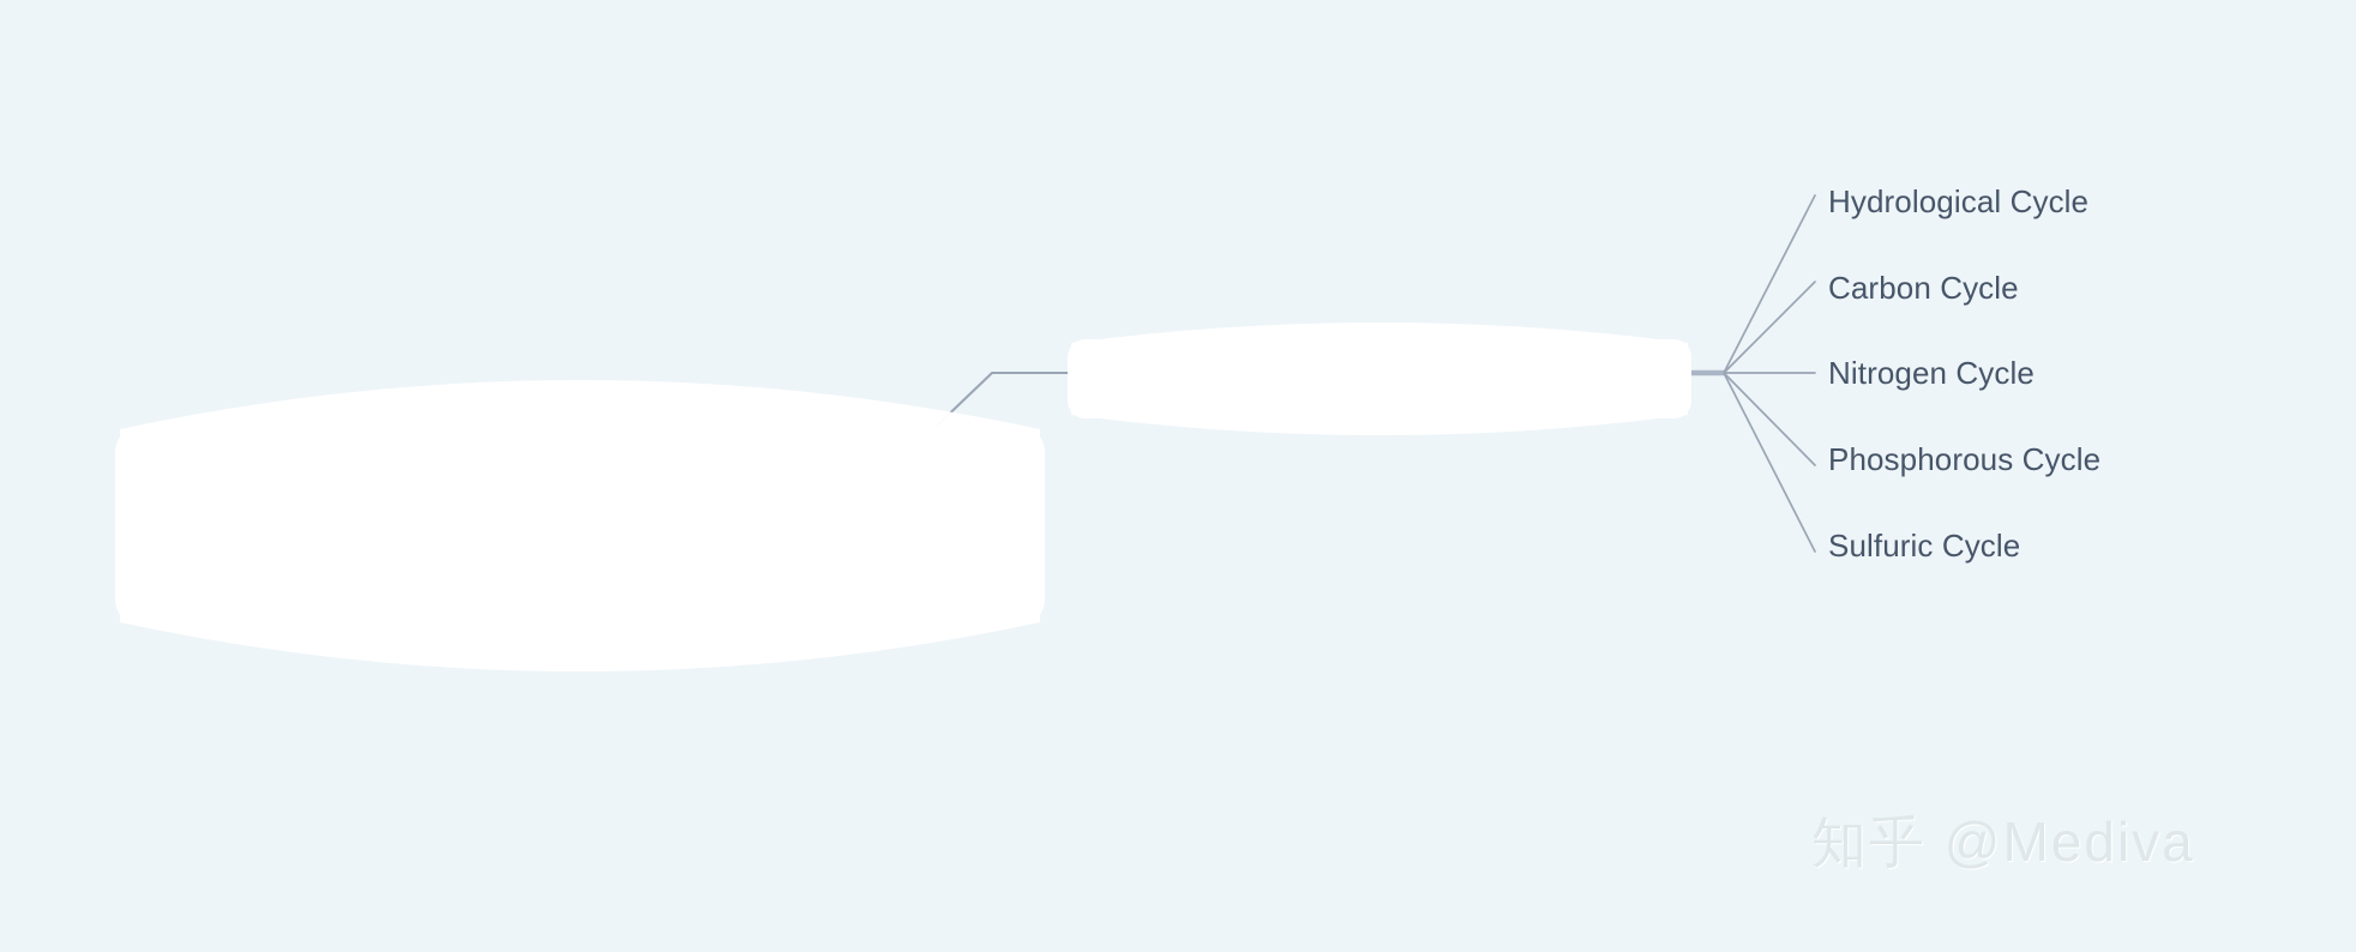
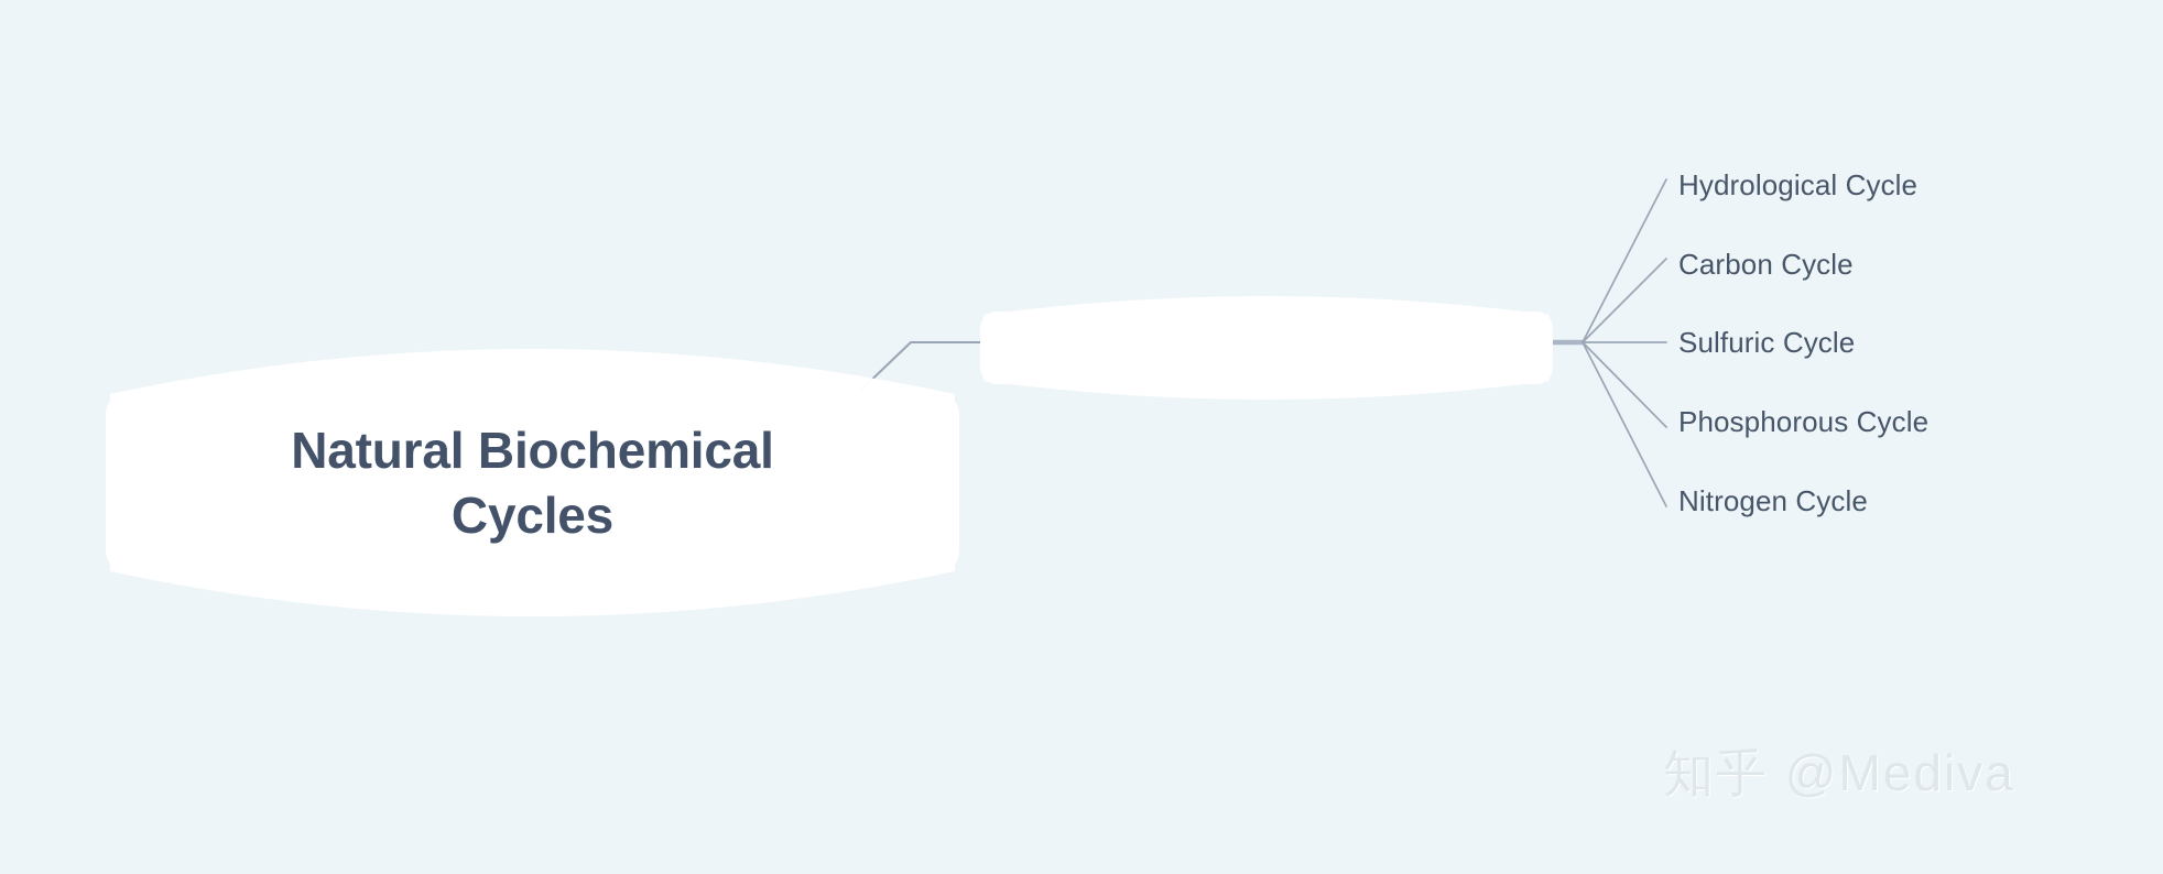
+ Natural Biochemical
+ Cycles
  Hydrological Cycle
  Carbon Cycle
- Nitrogen Cycle
+ Sulfuric Cycle
  Phosphorous Cycle
- Sulfuric Cycle
+ Nitrogen Cycle
  知乎 @Mediva
